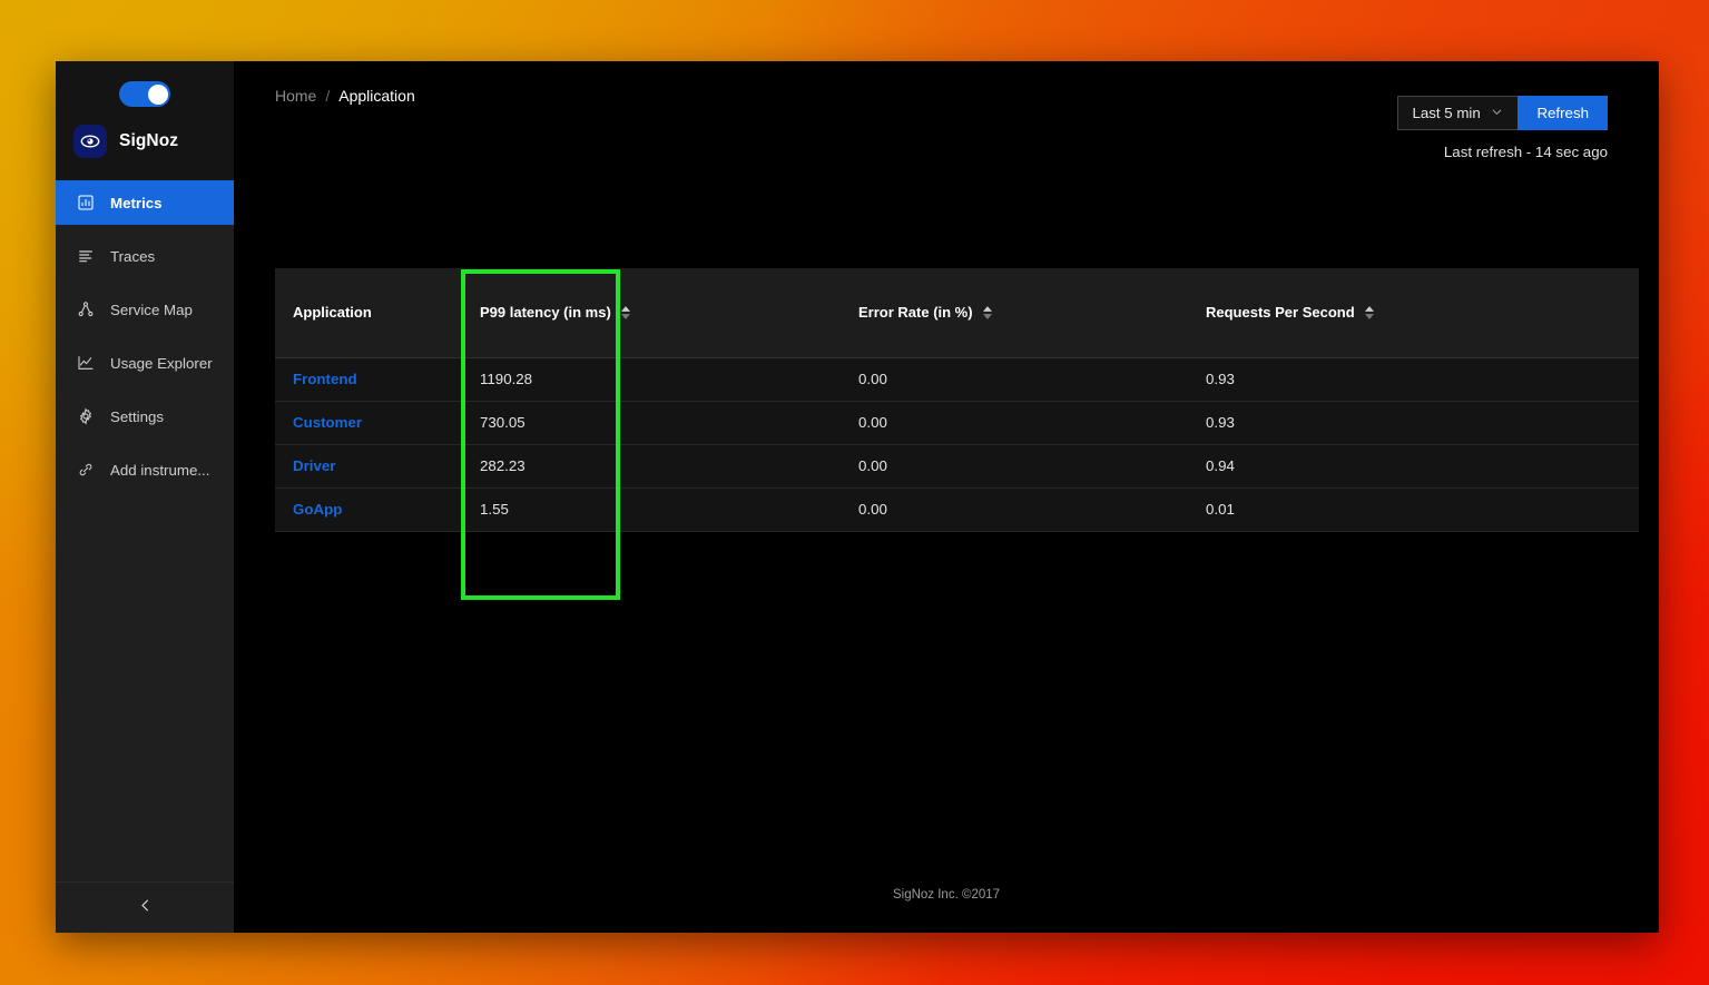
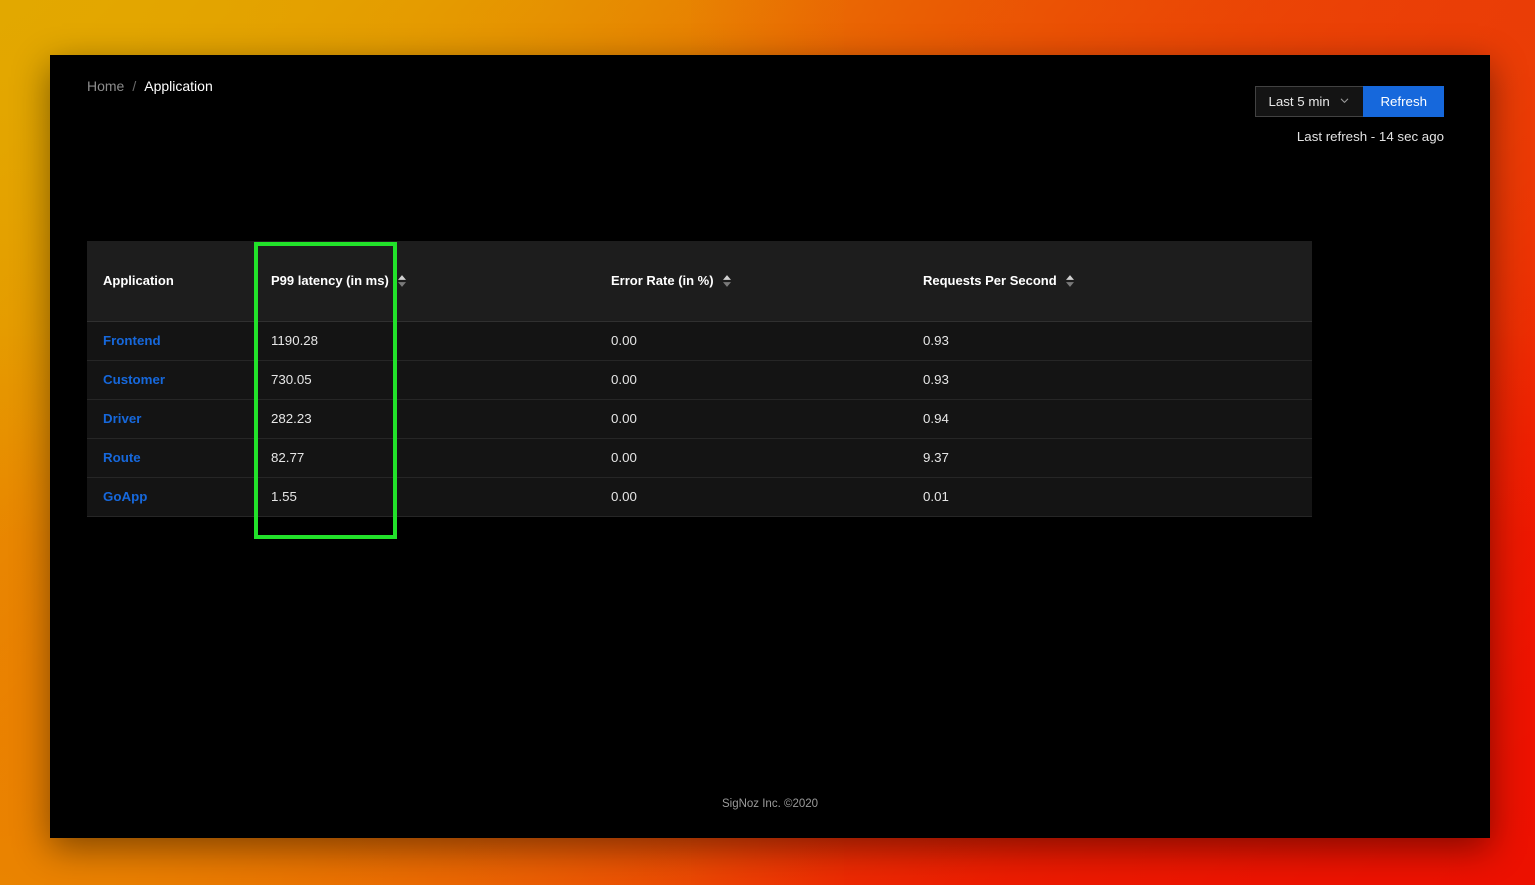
- SigNoz
- Metrics
- Traces
- Service Map
- Usage Explorer
- Settings
- Add instrume...
  Home
  /
  Application
  Last 5 min
  Refresh
  Last refresh - 14 sec ago
  Application	P99 latency (in ms)	Error Rate (in %)	Requests Per Second
  Frontend	1190.28	0.00	0.93
  Customer	730.05	0.00	0.93
  Driver	282.23	0.00	0.94
+ Route	82.77	0.00	9.37
  GoApp	1.55	0.00	0.01
- SigNoz Inc. ©2017
+ SigNoz Inc. ©2020
